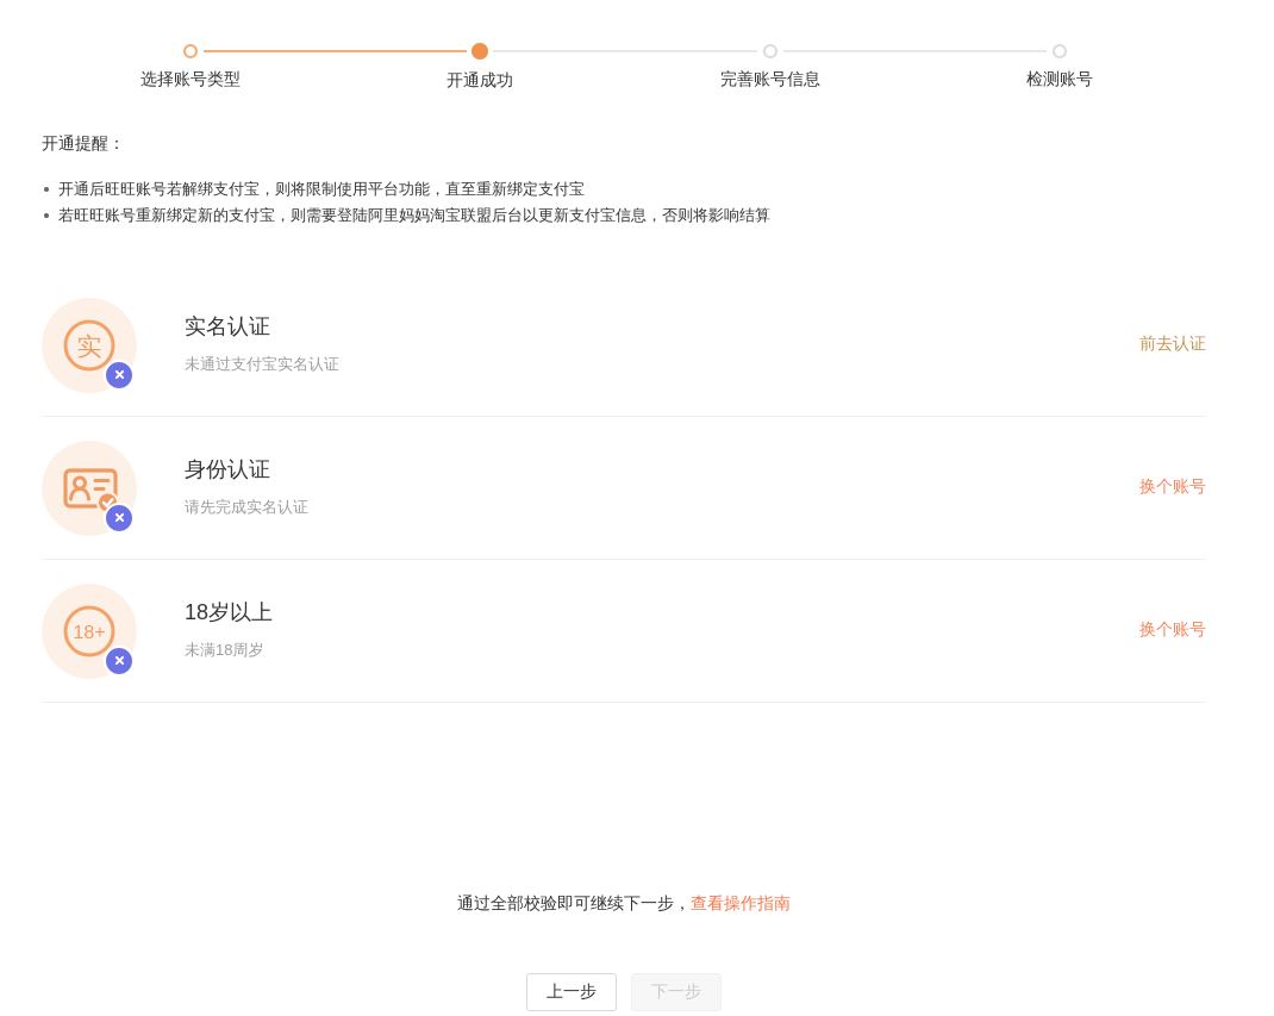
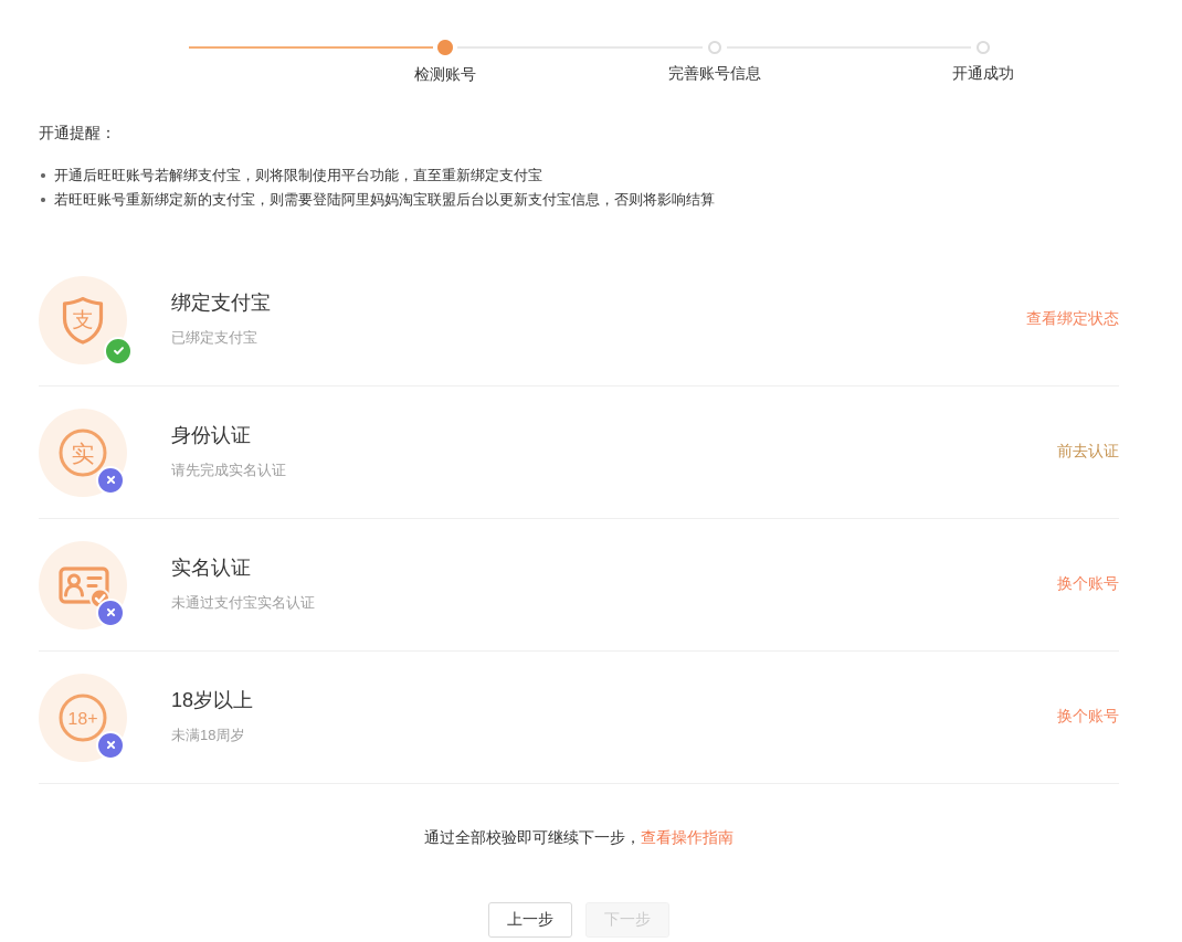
- 选择账号类型
- 开通成功
+ 检测账号
  完善账号信息
- 检测账号
+ 开通成功
  开通提醒：
  开通后旺旺账号若解绑支付宝，则将限制使用平台功能，直至重新绑定支付宝
  若旺旺账号重新绑定新的支付宝，则需要登陆阿里妈妈淘宝联盟后台以更新支付宝信息，否则将影响结算
+ 支
+ 绑定支付宝
+ 已绑定支付宝
+ 查看绑定状态
  实
- 实名认证
+ 身份认证
- 未通过支付宝实名认证
+ 请先完成实名认证
  前去认证
- 身份认证
+ 实名认证
- 请先完成实名认证
+ 未通过支付宝实名认证
  换个账号
  18+
  18岁以上
  未满18周岁
  换个账号
  通过全部校验即可继续下一步，查看操作指南
  上一步
  下一步
